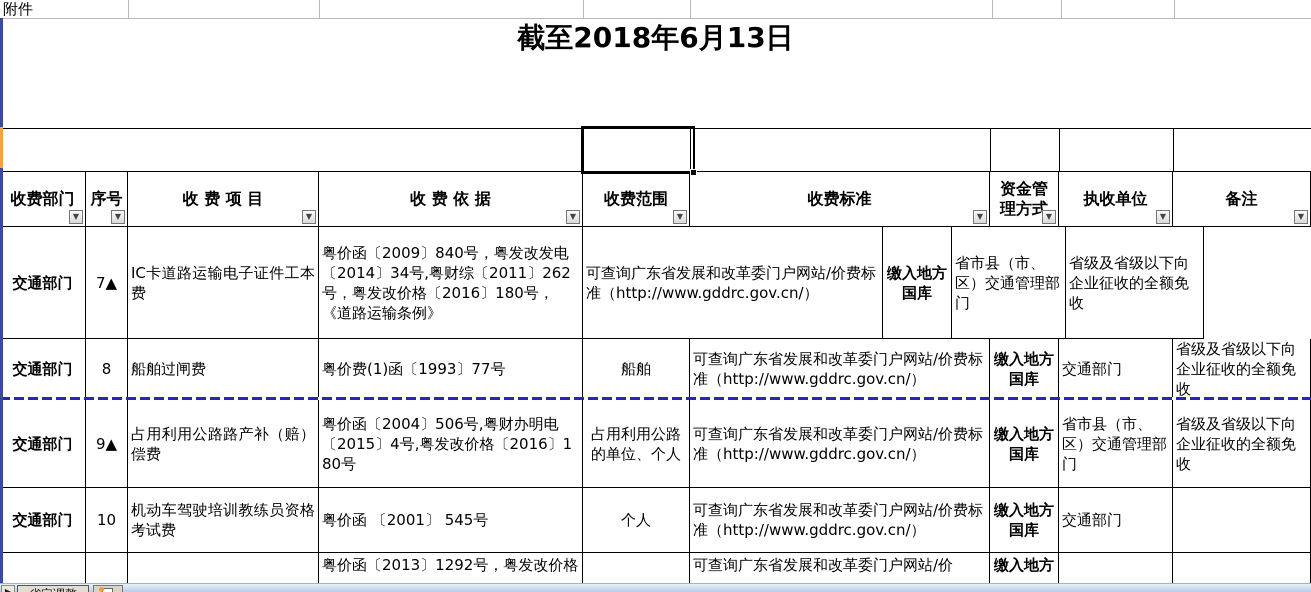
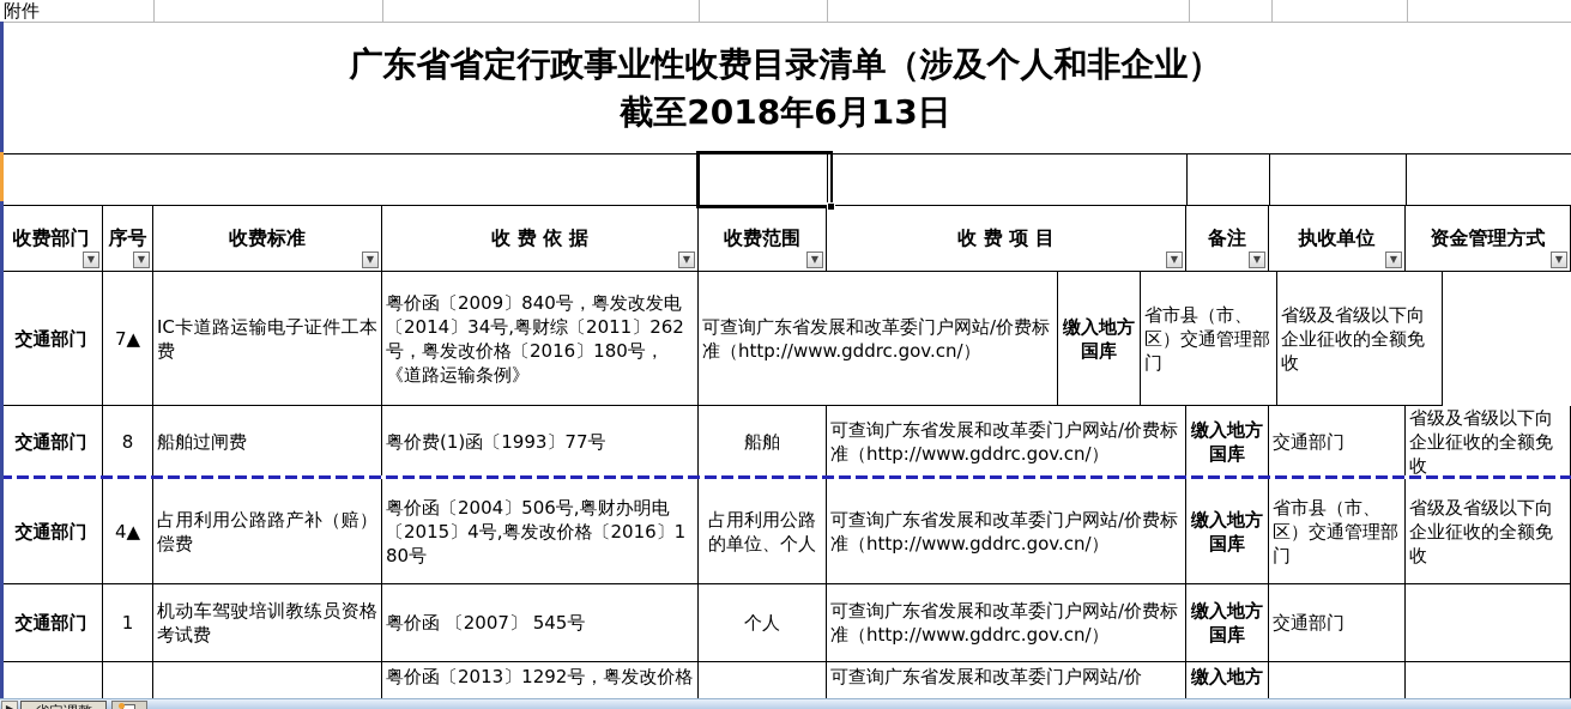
  附件
+ 广东省省定行政事业性收费目录清单（涉及个人和非企业）
  截至2018年6月13日
  收费部门
  ▼
  序号
  ▼
- 收 费 项 目
+ 收费标准
  ▼
  收 费 依 据
  ▼
  收费范围
  ▼
- 收费标准
+ 收 费 项 目
  ▼
- 资金管理方式
+ 备注
  ▼
  执收单位
  ▼
- 备注
+ 资金管理方式
  ▼
  交通部门
  7▲
  IC卡道路运输电子证件工本费
  粤价函〔2009〕840号，粤发改发电〔2014〕34号,粤财综〔2011〕262号，粤发改价格〔2016〕180号，《道路运输条例》
  可查询广东省发展和改革委门户网站/价费标准（http://www.gddrc.gov.cn/）
  缴入地方国库
  省市县（市、区）交通管理部门
  省级及省级以下向企业征收的全额免收
  交通部门
  8
  船舶过闸费
  粤价费(1)函〔1993〕77号
  船舶
  可查询广东省发展和改革委门户网站/价费标准（http://www.gddrc.gov.cn/）
  缴入地方国库
  交通部门
  省级及省级以下向企业征收的全额免收
  交通部门
- 9▲
+ 4▲
  占用利用公路路产补（赔）偿费
  粤价函〔2004〕506号,粤财办明电〔2015〕4号,粤发改价格〔2016〕180号
  占用利用公路的单位、个人
  可查询广东省发展和改革委门户网站/价费标准（http://www.gddrc.gov.cn/）
  缴入地方国库
  省市县（市、区）交通管理部门
  省级及省级以下向企业征收的全额免收
  交通部门
- 10
+ 1
  机动车驾驶培训教练员资格考试费
- 粤价函 〔2001〕 545号
+ 粤价函 〔2007〕 545号
  个人
  可查询广东省发展和改革委门户网站/价费标准（http://www.gddrc.gov.cn/）
  缴入地方国库
  交通部门
  粤价函〔2013〕1292号，粤发改价格
  可查询广东省发展和改革委门户网站/价
  缴入地方
